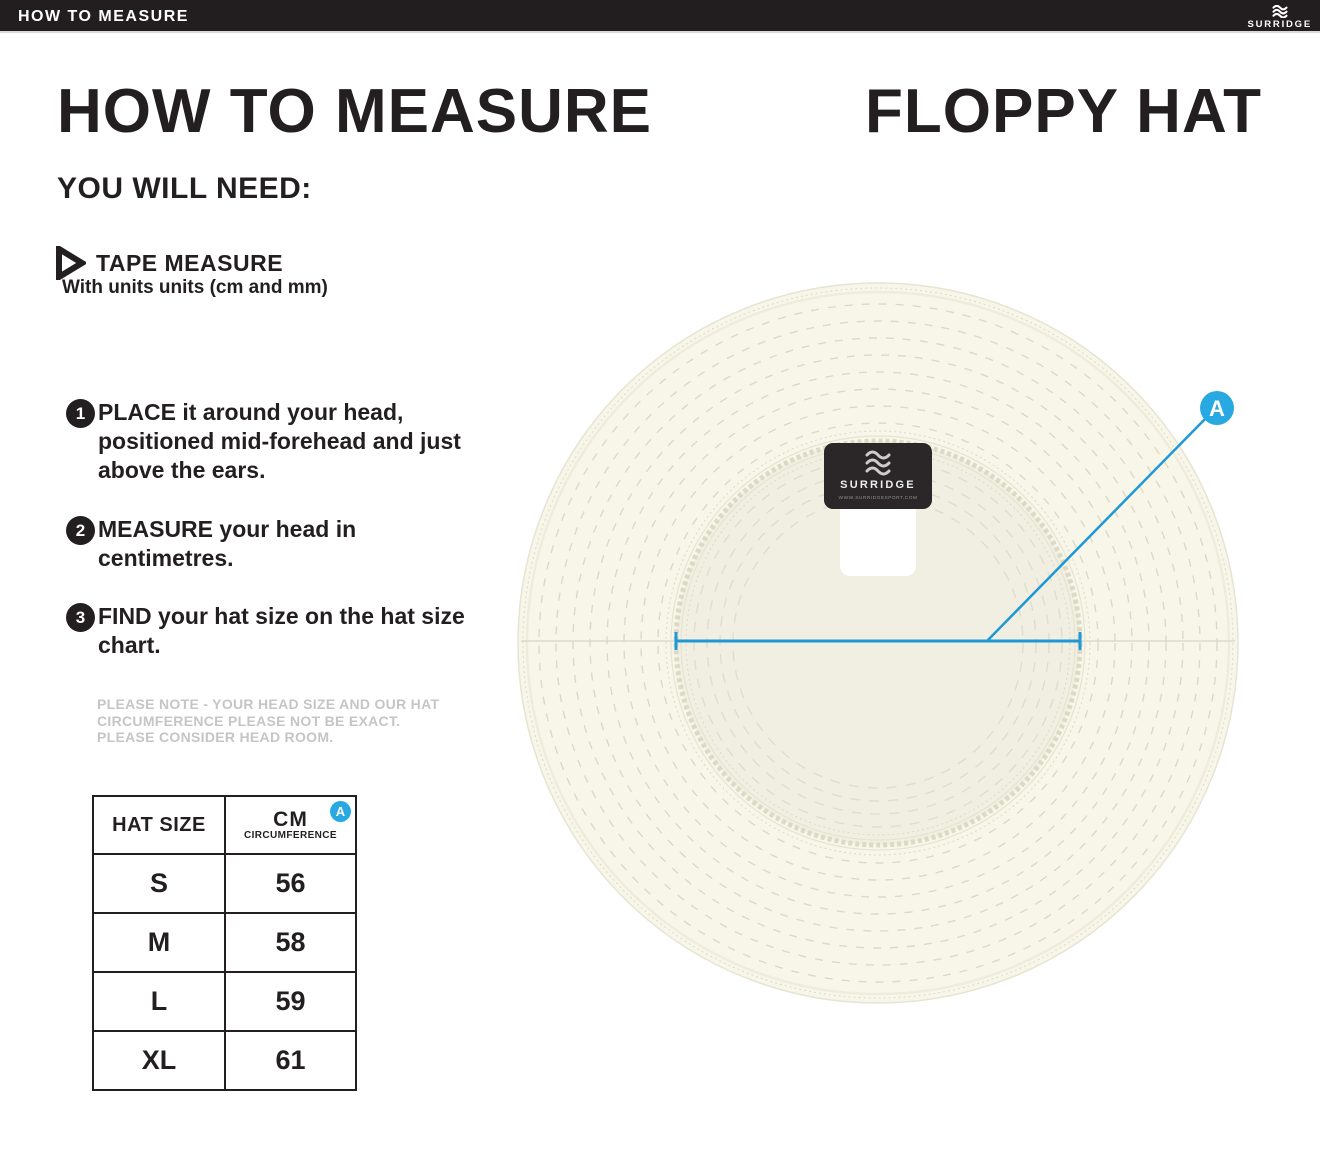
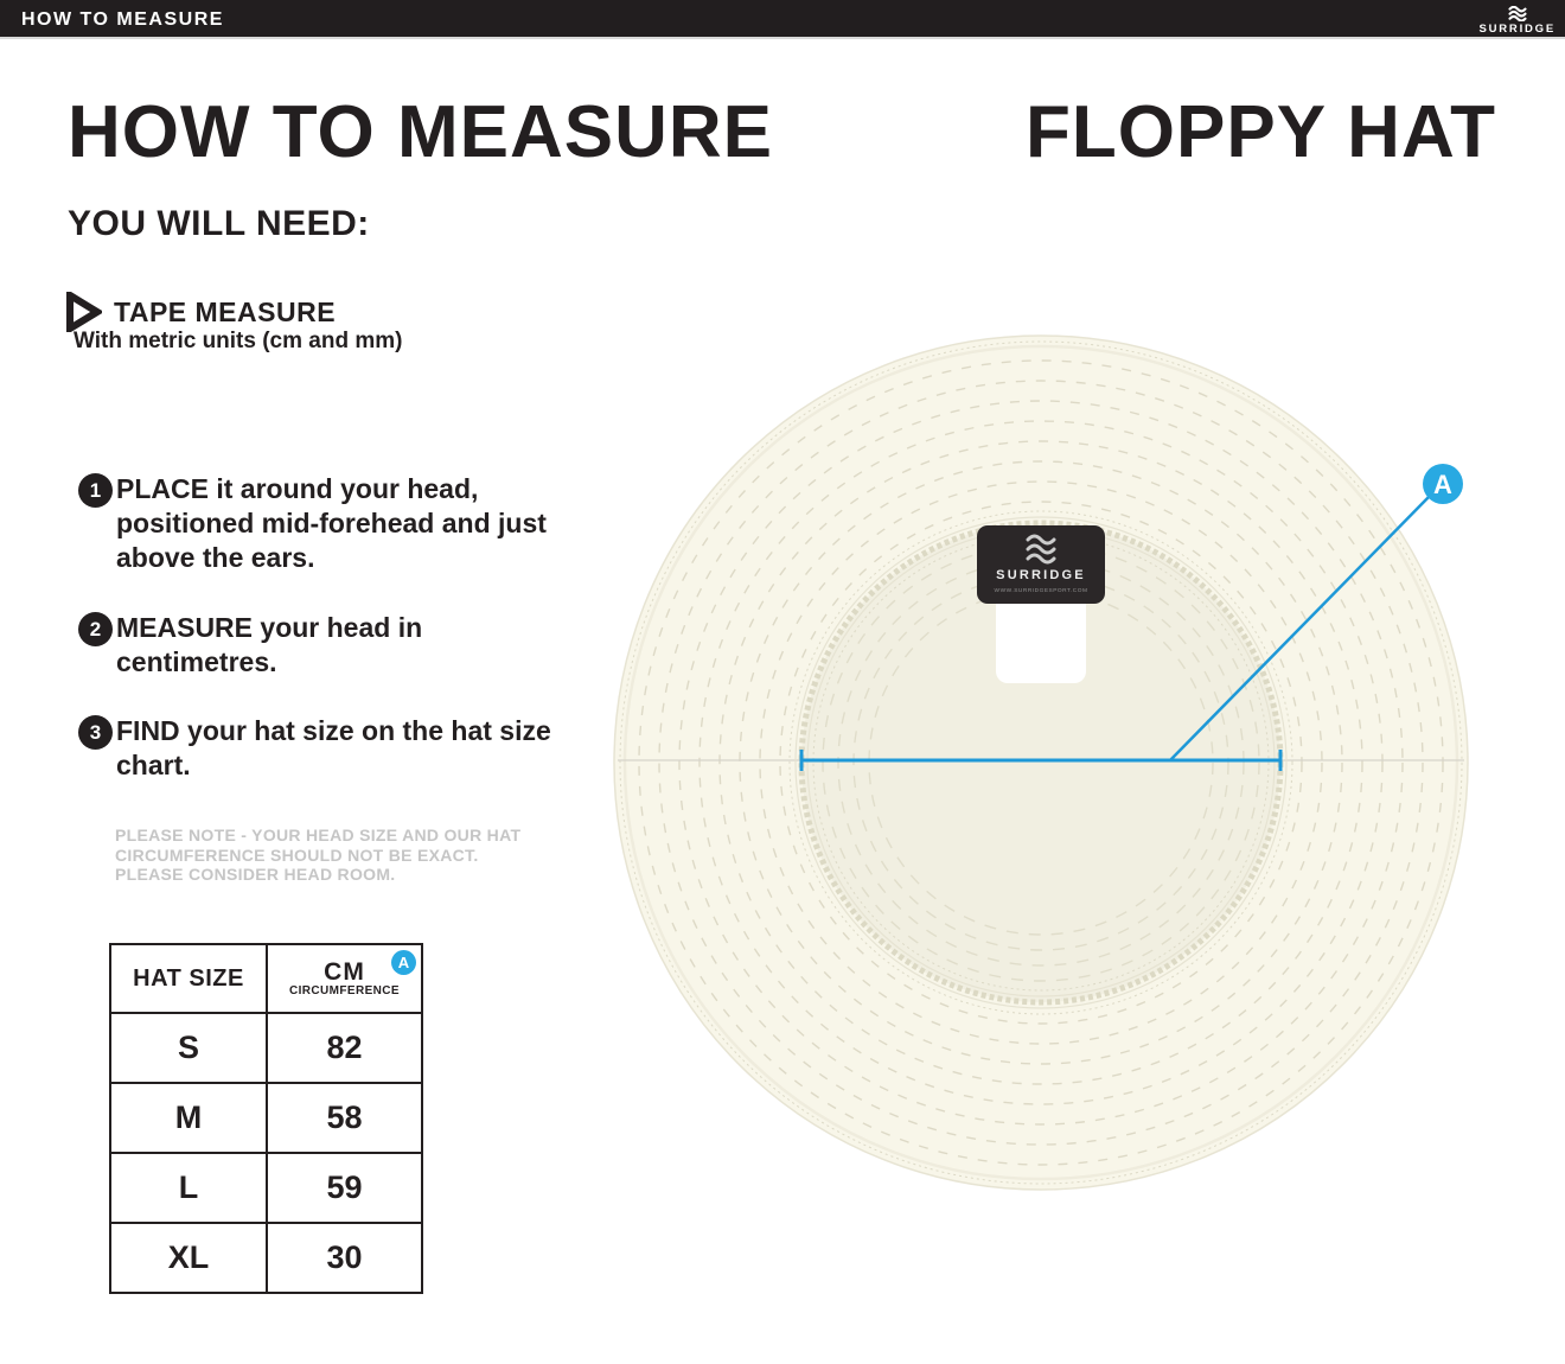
  HOW TO MEASURE
  SURRIDGE
  HOW TO MEASURE
  FLOPPY HAT
  YOU WILL NEED:
  TAPE MEASURE
- With units units (cm and mm)
+ With metric units (cm and mm)
  1
  PLACE it around your head, positioned mid-forehead and just above the ears.
  2
  MEASURE your head in centimetres.
  3
  FIND your hat size on the hat size chart.
- PLEASE NOTE - YOUR HEAD SIZE AND OUR HAT CIRCUMFERENCE PLEASE NOT BE EXACT. PLEASE CONSIDER HEAD ROOM.
+ PLEASE NOTE - YOUR HEAD SIZE AND OUR HAT CIRCUMFERENCE SHOULD NOT BE EXACT. PLEASE CONSIDER HEAD ROOM.
  HAT SIZE	A CM CIRCUMFERENCE
- S	56
+ S	82
  M	58
  L	59
- XL	61
+ XL	30
  SURRIDGE
  A
